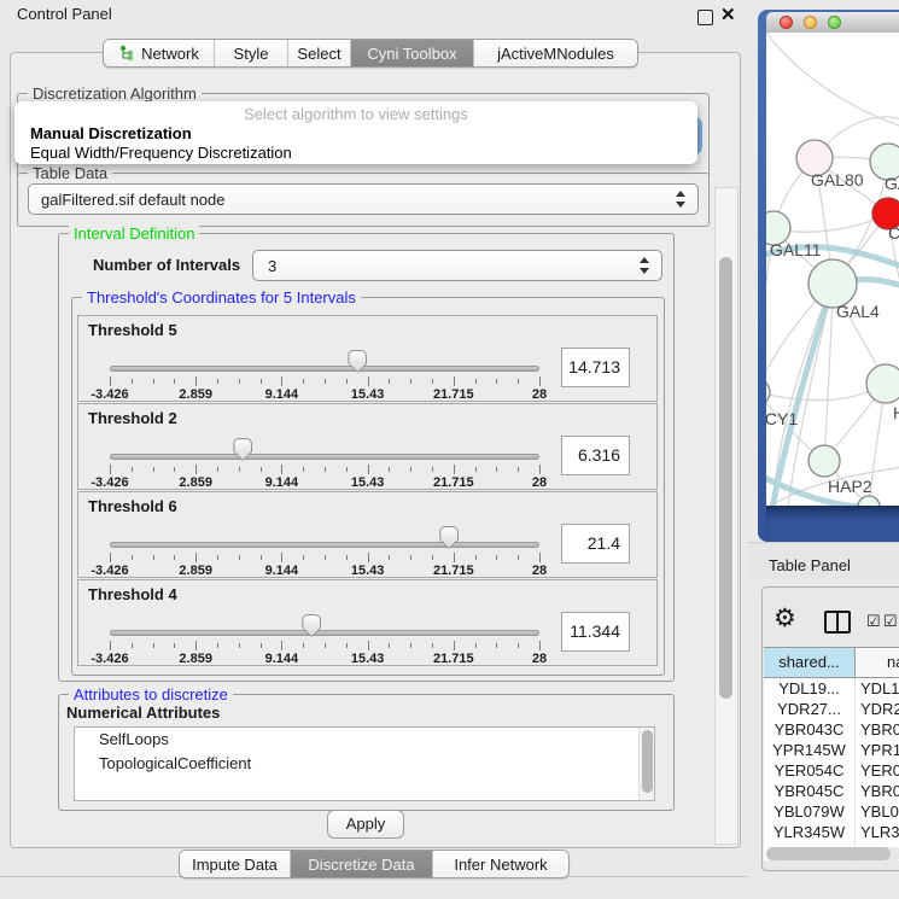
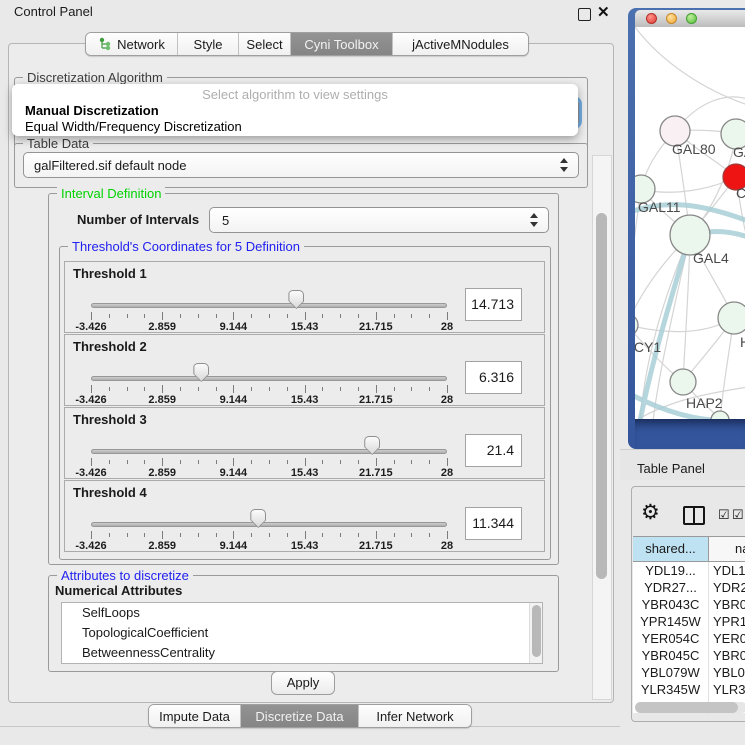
  Control Panel
  ✕
  Network
  Style
  Select
  Cyni Toolbox
  jActiveMNodules
  Discretization Algorithm
  Table Data
  galFiltered.sif default node
  Select algorithm to view settings
  Manual Discretization
  Equal Width/Frequency Discretization
  Interval Definition
  Number of Intervals
- 3
+ 5
- Threshold's Coordinates for 5 Intervals
+ Threshold's Coordinates for 5 Definition
- Threshold 5
+ Threshold 1
  -3.426
  2.859
  9.144
  15.43
  21.715
  28
  14.713
  Threshold 2
  -3.426
  2.859
  9.144
  15.43
  21.715
  28
  6.316
- Threshold 6
+ Threshold 3
  -3.426
  2.859
  9.144
  15.43
  21.715
  28
  21.4
  Threshold 4
  -3.426
  2.859
  9.144
  15.43
  21.715
  28
  11.344
  Attributes to discretize
  Numerical Attributes
  SelfLoops
  TopologicalCoefficient
+ BetweennessCentrality
  Apply
  Impute Data
  Discretize Data
  Infer Network
  GAL80
  C
  GAL11
  GAL4
  CY1
  HAP2
  Table Panel
  ⚙
  ☑
  ☑
  shared...
  YDL19...
  YDL1
  YDR27...
  YDR2
  YBR043C
  YBR0
  YPR145W
  YPR1
  YER054C
  YER0
  YBR045C
  YBR0
  YBL079W
  YBL0
  YLR345W
  YLR3
